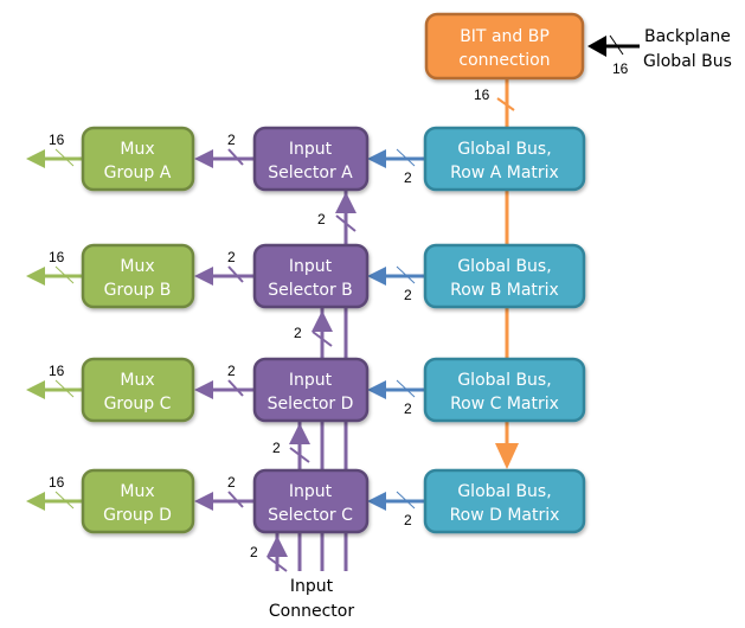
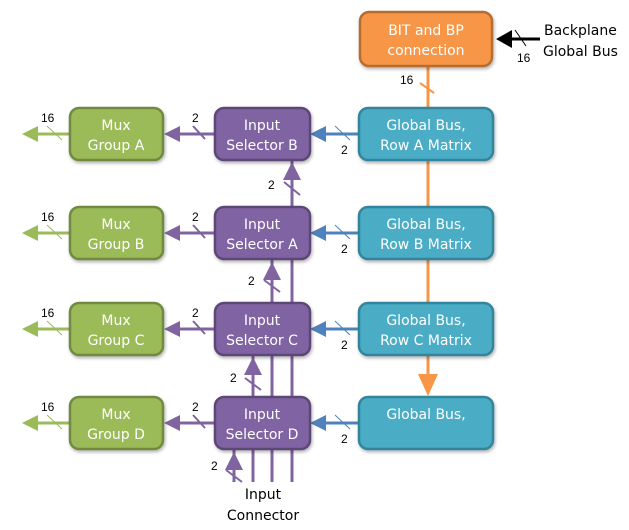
  16
  BIT and BP
  connection
  16
  Backplane
  Global Bus
  2
  2
  2
  2
  Input
  Connector
  2
  2
  16
  Global Bus,
  Row A Matrix
  Input
- Selector A
+ Selector B
  Mux
  Group A
  2
  2
  16
  Global Bus,
  Row B Matrix
  Input
- Selector B
+ Selector A
  Mux
  Group B
  2
  2
  16
  Global Bus,
  Row C Matrix
  Input
- Selector D
+ Selector C
  Mux
  Group C
  2
  2
  16
  Global Bus,
- Row D Matrix
  Input
- Selector C
+ Selector D
  Mux
  Group D
